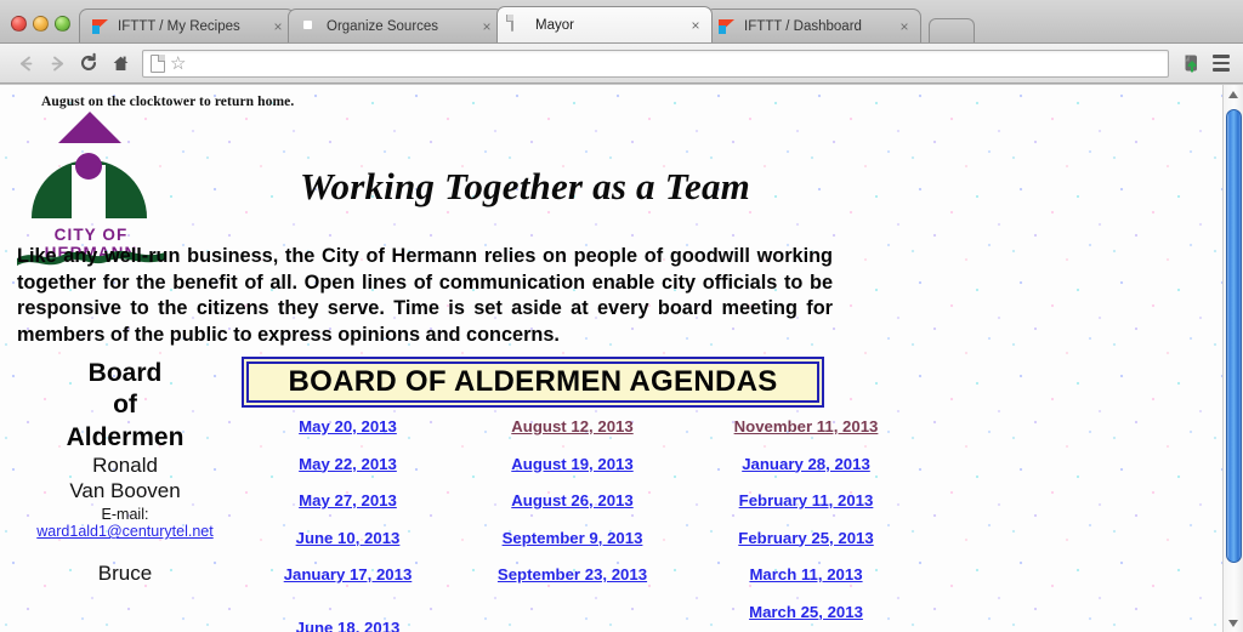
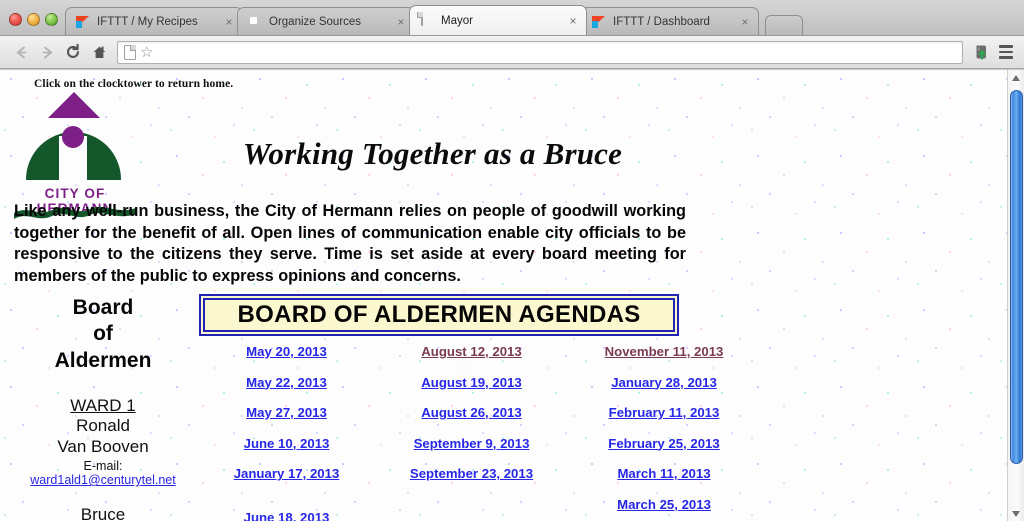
  IFTTT / My Recipes
  ×
  Organize Sources
  ×
  Mayor
  ×
  IFTTT / Dashboard
  ×
  ☆
- August on the clocktower to return home.
+ Click on the clocktower to return home.
  CITY OF HEMA
- Working Together as a Team
+ Working Together as a Bruce
  Like any well-run business, the City of Hermann relies on people of goodwill working together for the benefit of all. Open lines of communication enable city officials to be responsive to the citizens they serve. Time is set aside at every board meeting for members of the public to express opinions and concerns.
  Board
  of
  Aldermen
+ WARD 1
  Ronald
  Van Booven
  E-mail:
  ward1ald1@centurytel.net
  Bruce
  BOARD OF ALDERMEN AGENDAS
  May 20, 2013
  May 22, 2013
  May 27, 2013
  June 10, 2013
  January 17, 2013
  June 18, 2013
  August 12, 2013
  August 19, 2013
  August 26, 2013
  September 9, 2013
  September 23, 2013
  November 11, 2013
  January 28, 2013
  February 11, 2013
  February 25, 2013
  March 11, 2013
  March 25, 2013
